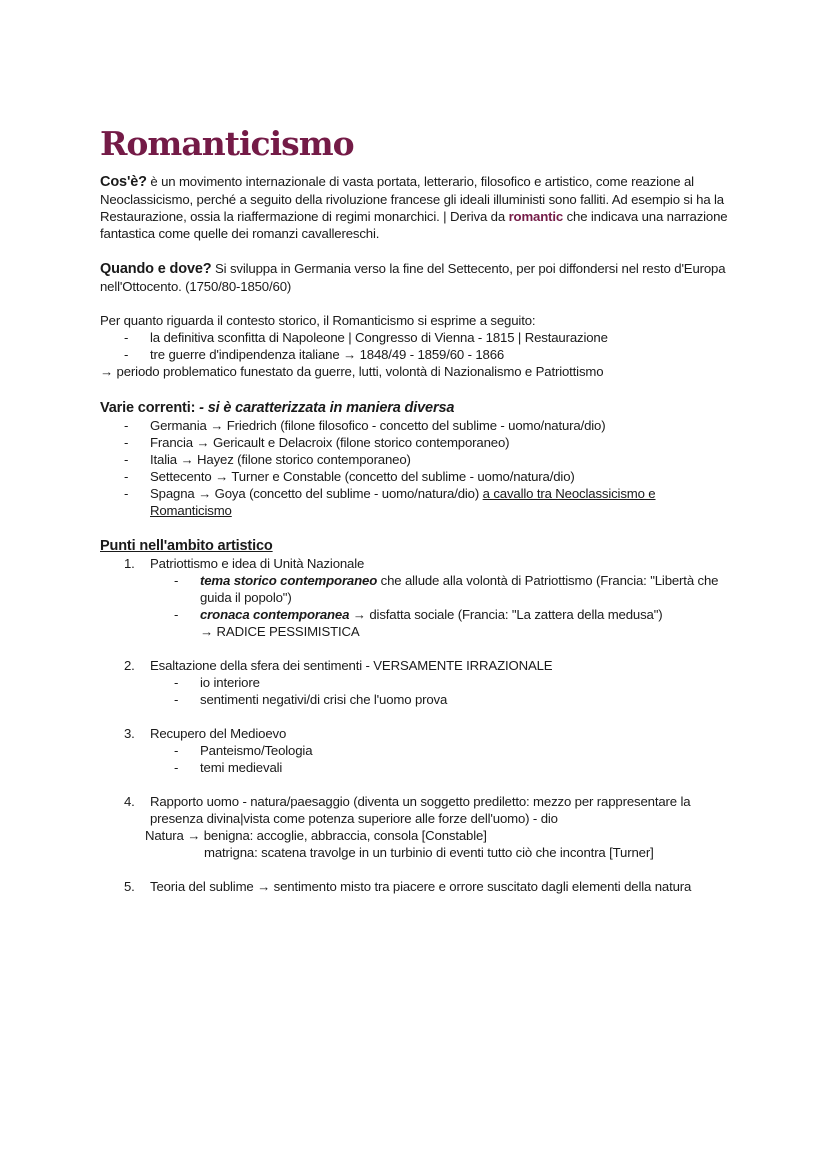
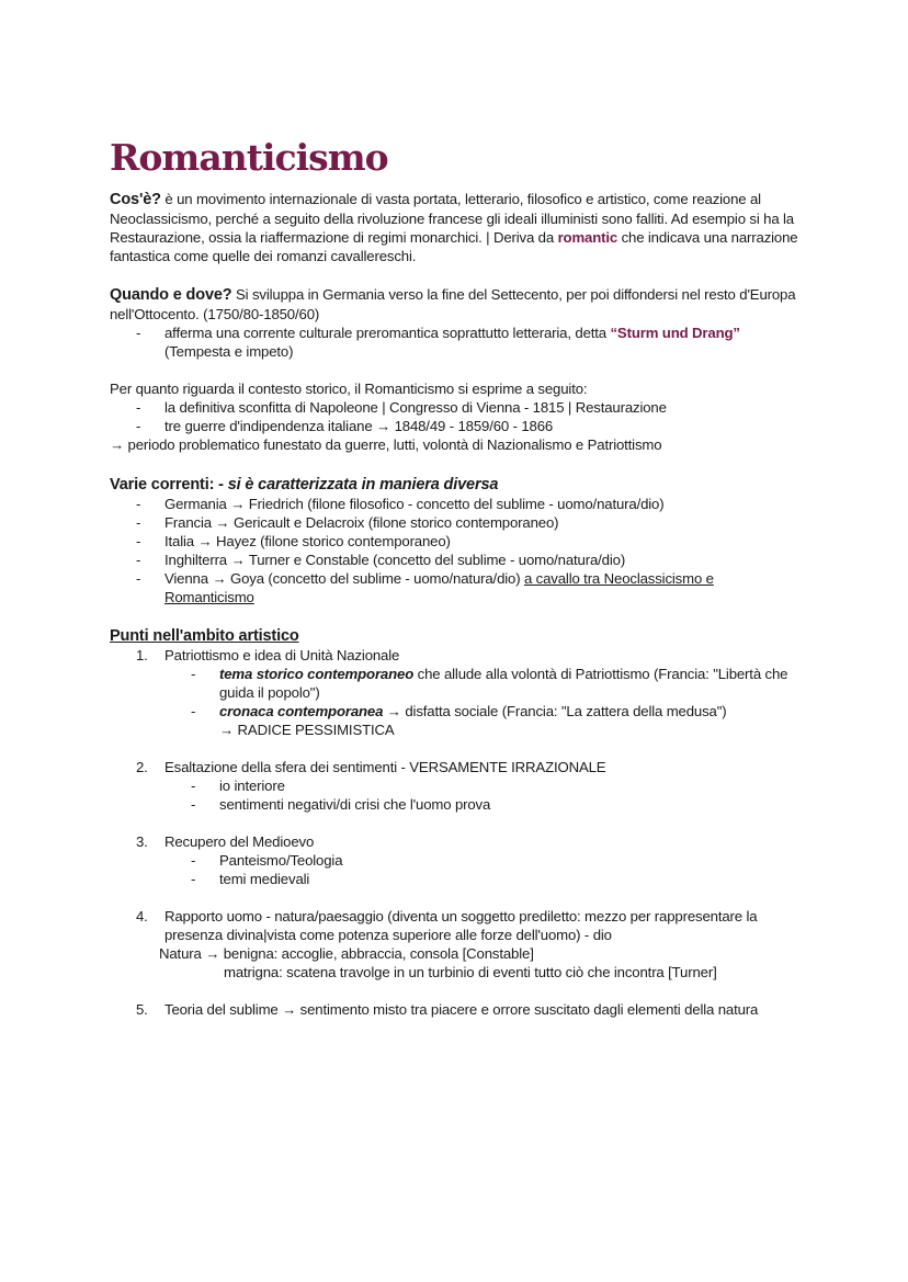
  Romanticismo
  Cos'è? è un movimento internazionale di vasta portata, letterario, filosofico e artistico, come reazione al Neoclassicismo, perché a seguito della rivoluzione francese gli ideali illuministi sono falliti. Ad esempio si ha la Restaurazione, ossia la riaffermazione di regimi monarchici. | Deriva da romantic che indicava una narrazione fantastica come quelle dei romanzi cavallereschi.
  Quando e dove? Si sviluppa in Germania verso la fine del Settecento, per poi diffondersi nel resto d'Europa nell'Ottocento. (1750/80-1850/60)
+ afferma una corrente culturale preromantica soprattutto letteraria, detta “Sturm und Drang” (Tempesta e impeto)
  Per quanto riguarda il contesto storico, il Romanticismo si esprime a seguito:
  la definitiva sconfitta di Napoleone | Congresso di Vienna - 1815 | Restaurazione
  tre guerre d'indipendenza italiane → 1848/49 - 1859/60 - 1866
  → periodo problematico funestato da guerre, lutti, volontà di Nazionalismo e Patriottismo
  Varie correnti: - si è caratterizzata in maniera diversa
  Germania → Friedrich (filone filosofico - concetto del sublime - uomo/natura/dio)
  Francia → Gericault e Delacroix (filone storico contemporaneo)
  Italia → Hayez (filone storico contemporaneo)
- Settecento → Turner e Constable (concetto del sublime - uomo/natura/dio)
+ Inghilterra → Turner e Constable (concetto del sublime - uomo/natura/dio)
- Spagna → Goya (concetto del sublime - uomo/natura/dio) a cavallo tra Neoclassicismo e Romanticismo
+ Vienna → Goya (concetto del sublime - uomo/natura/dio) a cavallo tra Neoclassicismo e Romanticismo
  Punti nell'ambito artistico
  1.
  Patriottismo e idea di Unità Nazionale
  tema storico contemporaneo che allude alla volontà di Patriottismo (Francia: "Libertà che guida il popolo")
  cronaca contemporanea → disfatta sociale (Francia: "La zattera della medusa")
  → RADICE PESSIMISTICA
  2.
  Esaltazione della sfera dei sentimenti - VERSAMENTE IRRAZIONALE
  io interiore
  sentimenti negativi/di crisi che l'uomo prova
  3.
  Recupero del Medioevo
  Panteismo/Teologia
  temi medievali
  4.
  Rapporto uomo - natura/paesaggio (diventa un soggetto prediletto: mezzo per rappresentare la presenza divina|vista come potenza superiore alle forze dell'uomo) - dio
  Natura → benigna: accoglie, abbraccia, consola [Constable]
  matrigna: scatena travolge in un turbinio di eventi tutto ciò che incontra [Turner]
  5.
  Teoria del sublime → sentimento misto tra piacere e orrore suscitato dagli elementi della natura
